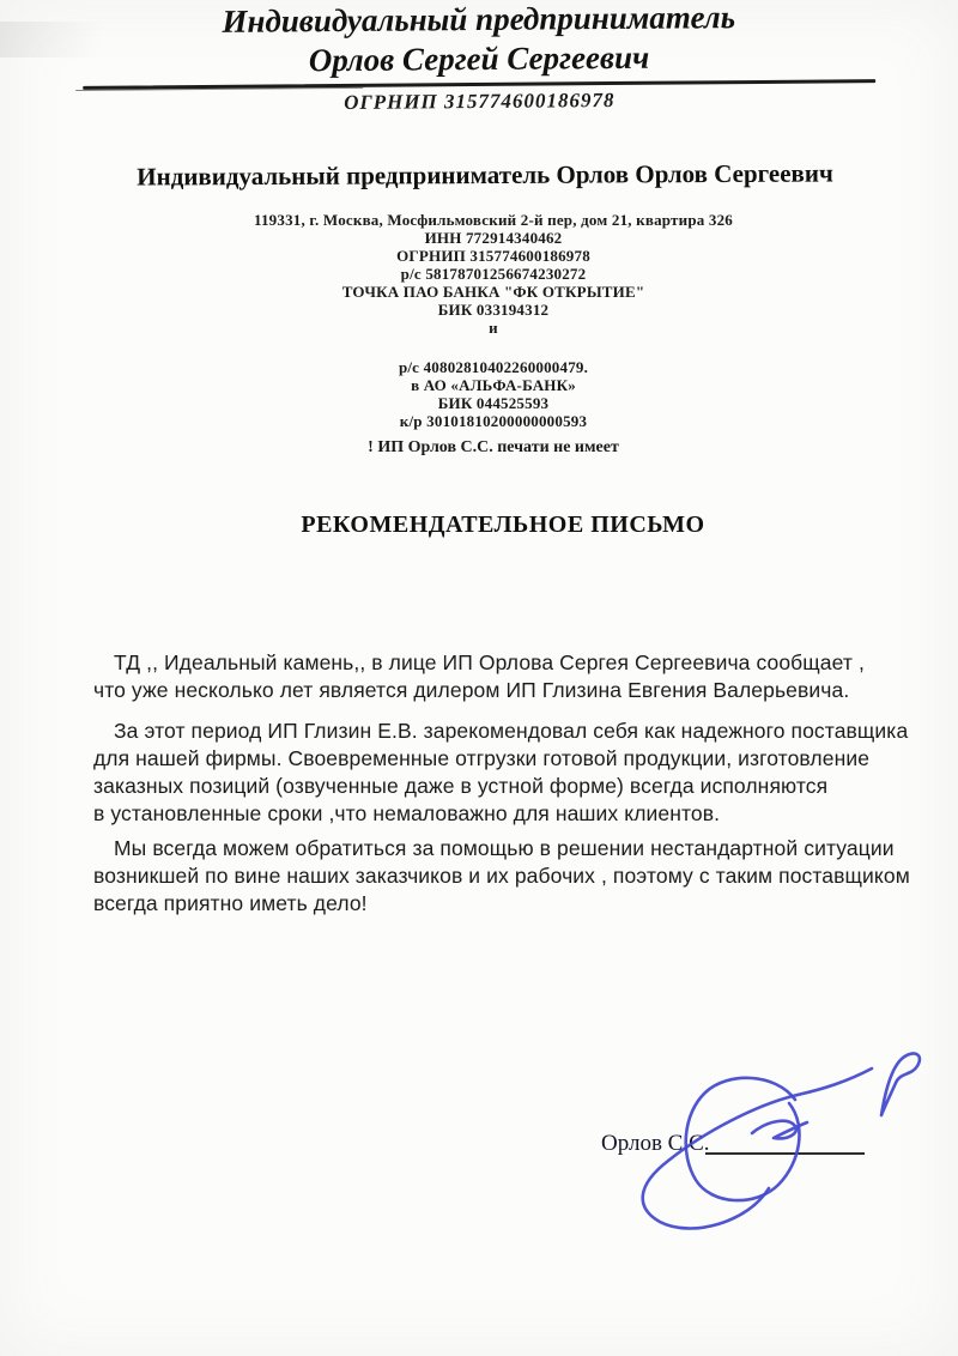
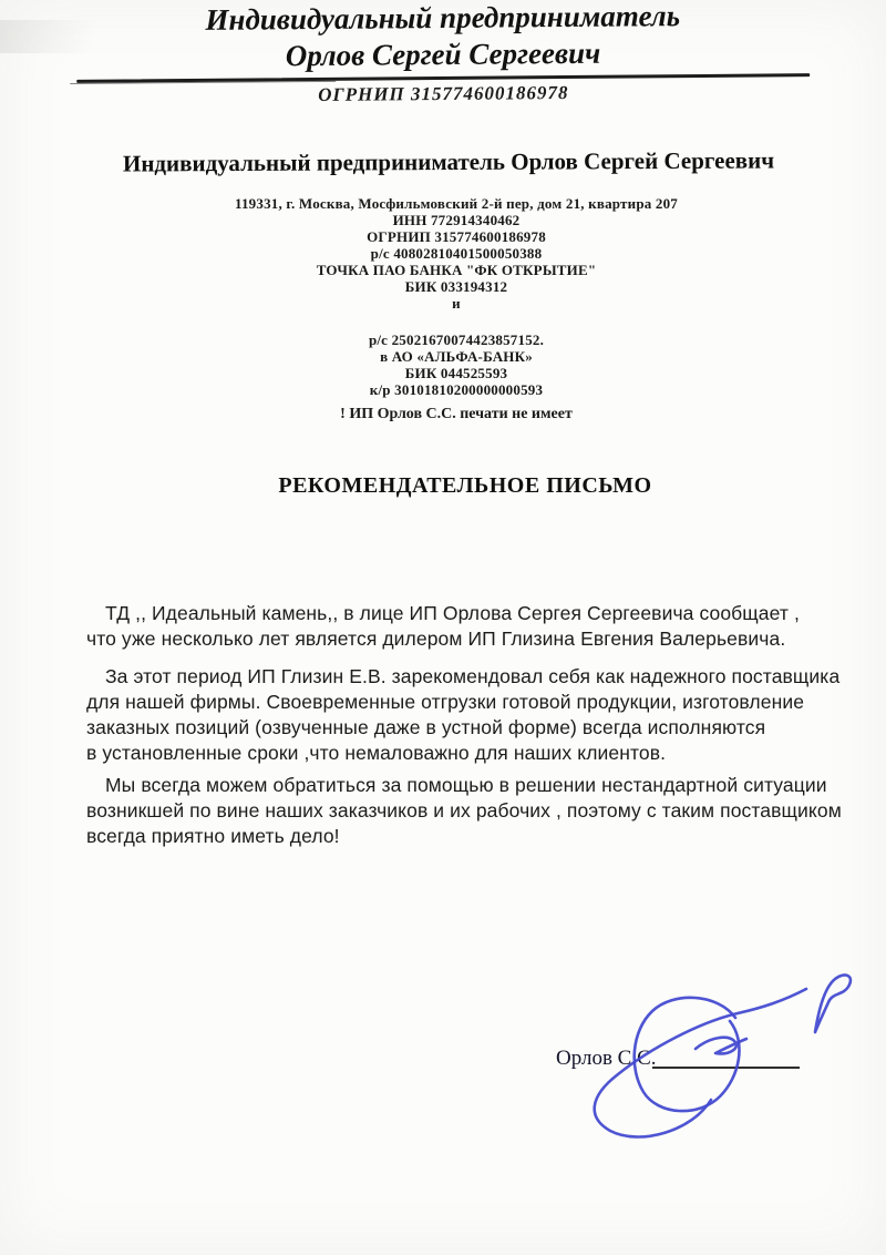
  Индивидуальный предприниматель
  Орлов Сергей Сергеевич
  ОГРНИП 315774600186978
- Индивидуальный предприниматель Орлов Орлов Сергеевич
+ Индивидуальный предприниматель Орлов Сергей Сергеевич
- 119331, г. Москва, Мосфильмовский 2-й пер, дом 21, квартира 326
+ 119331, г. Москва, Мосфильмовский 2-й пер, дом 21, квартира 207
  ИНН 772914340462
  ОГРНИП 315774600186978
- р/с 58178701256674230272
+ р/с 40802810401500050388
  ТОЧКА ПАО БАНКА "ФК ОТКРЫТИЕ"
  БИК 033194312
  и
- р/с 40802810402260000479.
+ р/с 25021670074423857152.
  в АО «АЛЬФА-БАНК»
  БИК 044525593
  к/р 30101810200000000593
  ! ИП Орлов С.С. печати не имеет
  РЕКОМЕНДАТЕЛЬНОЕ ПИСЬМО
  ТД ,, Идеальный камень,, в лице ИП Орлова Сергея Сергеевича сообщает ,
  что уже несколько лет является дилером ИП Глизина Евгения Валерьевича.
  За этот период ИП Глизин Е.В. зарекомендовал себя как надежного поставщика
  для нашей фирмы. Своевременные отгрузки готовой продукции, изготовление
  заказных позиций (озвученные даже в устной форме) всегда исполняются
  в установленные сроки ,что немаловажно для наших клиентов.
  Мы всегда можем обратиться за помощью в решении нестандартной ситуации
  возникшей по вине наших заказчиков и их рабочих , поэтому с таким поставщиком
  всегда приятно иметь дело!
  Орлов СС.
